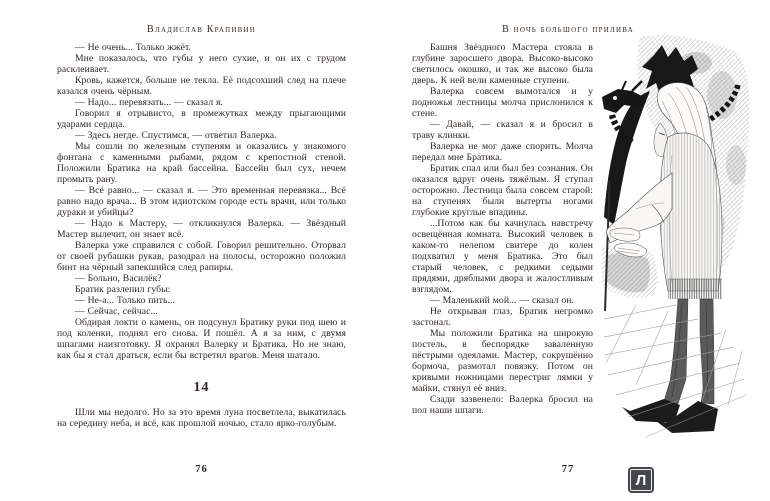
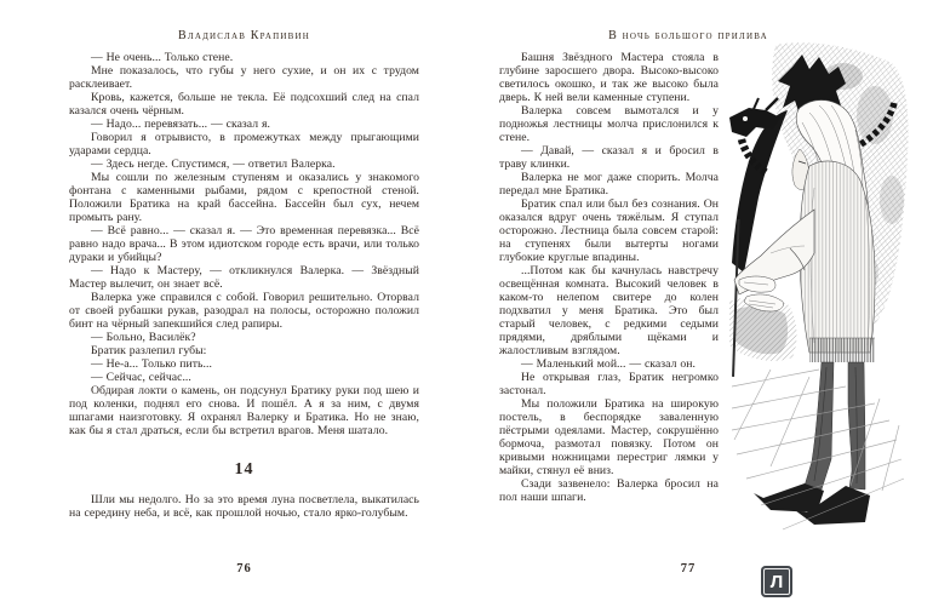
  Владислав Крапивин
  В ночь большого прилива
- — Не очень... Только жжёт.
+ — Не очень... Только стене.
  Мне показалось, что губы у него сухие, и он их с трудом расклеивает.
- Кровь, кажется, больше не текла. Её подсохший след на плече казался очень чёрным.
+ Кровь, кажется, больше не текла. Её подсохший след на спал казался очень чёрным.
  — Надо... перевязать... — сказал я.
  Говорил я отрывисто, в промежутках между прыгающими ударами сердца.
  — Здесь негде. Спустимся, — ответил Валерка.
  Мы сошли по железным ступеням и оказались у знакомого фонтана с каменными рыбами, рядом с крепостной стеной. Положили Братика на край бассейна. Бассейн был сух, нечем промыть рану.
  — Всё равно... — сказал я. — Это временная перевязка... Всё равно надо врача... В этом идиотском городе есть врачи, или только дураки и убийцы?
  — Надо к Мастеру, — откликнулся Валерка. — Звёздный Мастер вылечит, он знает всё.
  Валерка уже справился с собой. Говорил решительно. Оторвал от своей рубашки рукав, разодрал на полосы, осторожно положил бинт на чёрный запекшийся след рапиры.
  — Больно, Василёк?
  Братик разлепил губы:
  — Не-а... Только пить...
  — Сейчас, сейчас...
  Обдирая локти о камень, он подсунул Братику руки под шею и под коленки, поднял его снова. И пошёл. А я за ним, с двумя шпагами наизготовку. Я охранял Валерку и Братика. Но не знаю, как бы я стал драться, если бы встретил врагов. Меня шатало.
  14
  Шли мы недолго. Но за это время луна посветлела, выкатилась на середину неба, и всё, как прошлой ночью, стало ярко-голубым.
  Башня Звёздного Мастера стояла в глубине заросшего двора. Высоко-высоко светилось окошко, и так же высоко была дверь. К ней вели каменные ступени.
  Валерка совсем вымотался и у подножья лестницы молча прислонился к стене.
  — Давай, — сказал я и бросил в траву клинки.
  Валерка не мог даже спорить. Молча передал мне Братика.
  Братик спал или был без сознания. Он оказался вдруг очень тяжёлым. Я ступал осторожно. Лестница была совсем старой: на ступенях были вытерты ногами глубокие круглые впадины.
- ...Потом как бы качнулась навстречу освещённая комната. Высокий человек в каком-то нелепом свитере до колен подхватил у меня Братика. Это был старый человек, с редкими седыми прядями, дряблыми двора и жалостливым взглядом.
+ ...Потом как бы качнулась навстречу освещённая комната. Высокий человек в каком-то нелепом свитере до колен подхватил у меня Братика. Это был старый человек, с редкими седыми прядями, дряблыми щёками и жалостливым взглядом.
  — Маленький мой... — сказал он.
  Не открывая глаз, Братик негромко застонал.
  Мы положили Братика на широкую постель, в беспорядке заваленную пёстрыми одеялами. Мастер, сокрушённо бормоча, размотал повязку. Потом он кривыми ножницами перестриг лямки у майки, стянул её вниз.
  Сзади зазвенело: Валерка бросил на пол наши шпаги.
  76
  77
  Л
